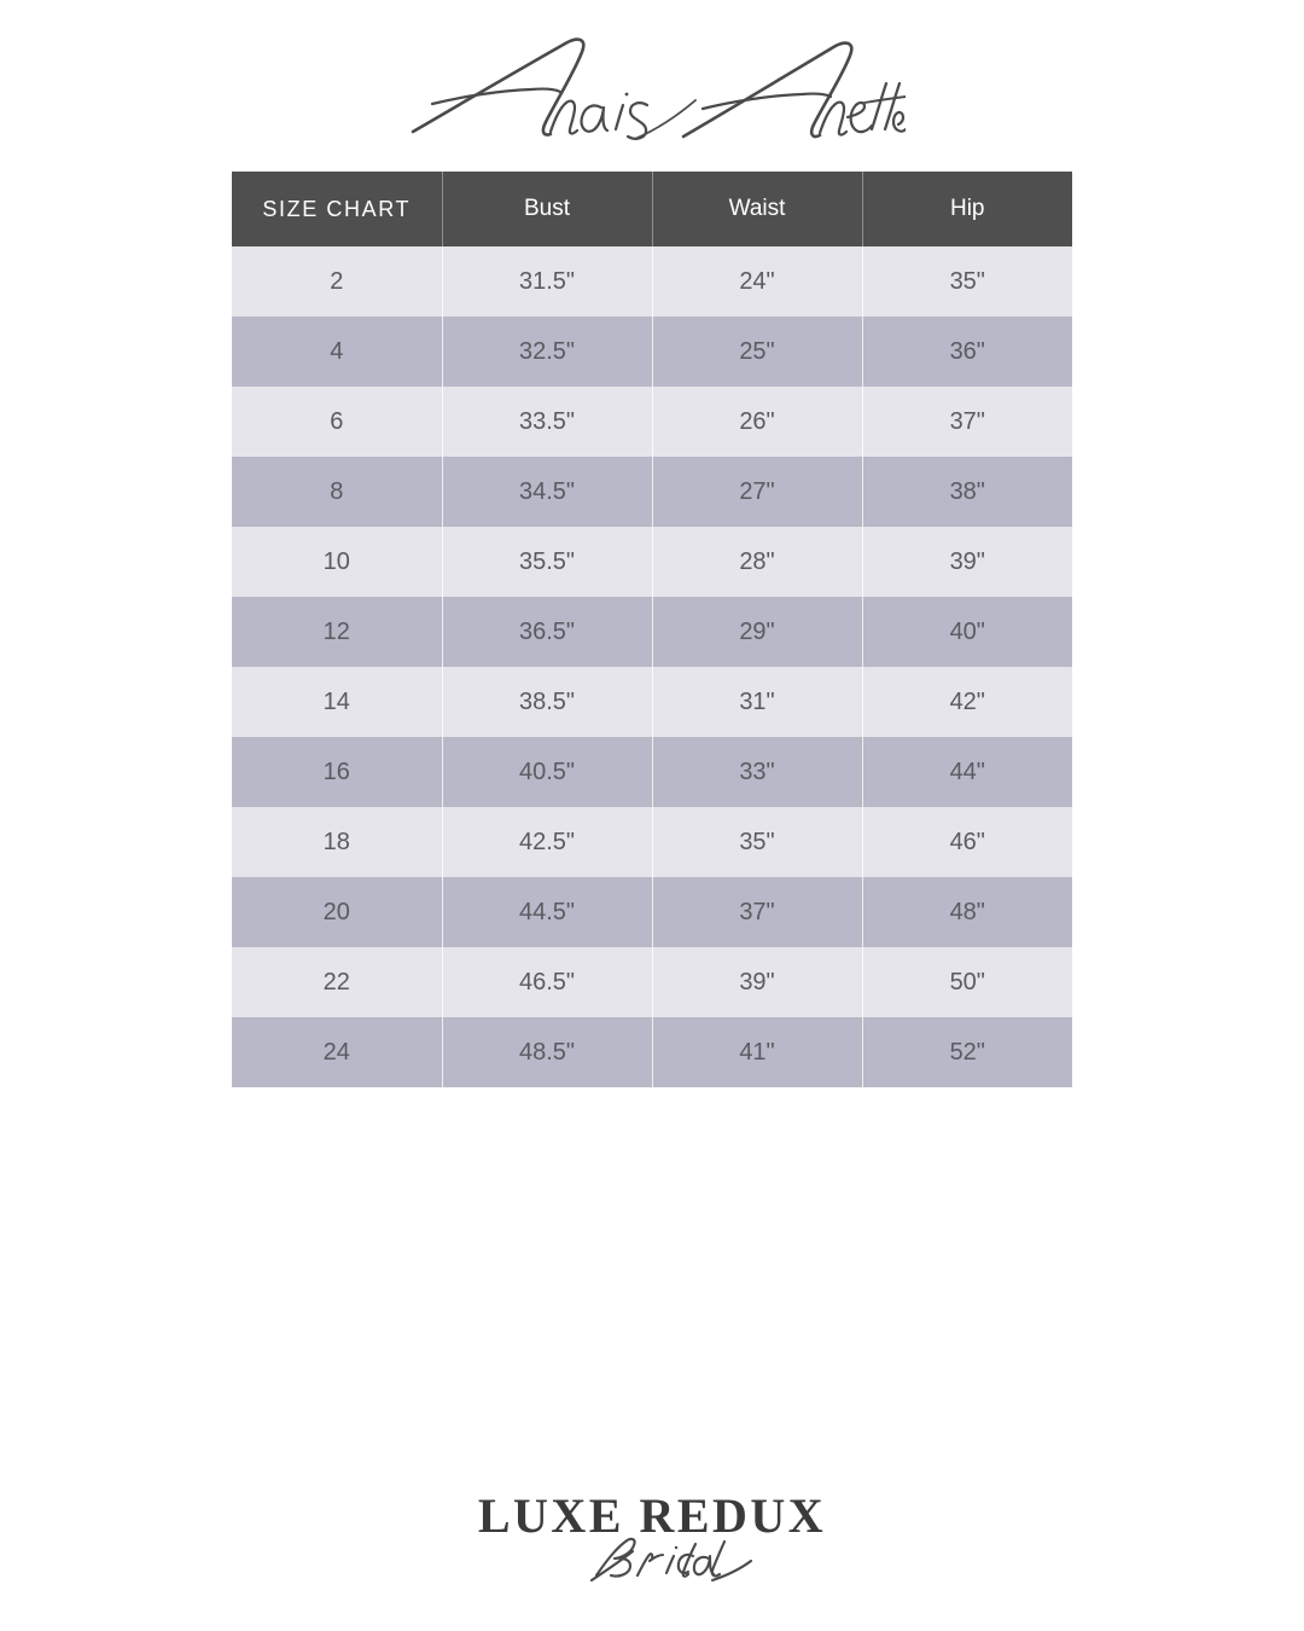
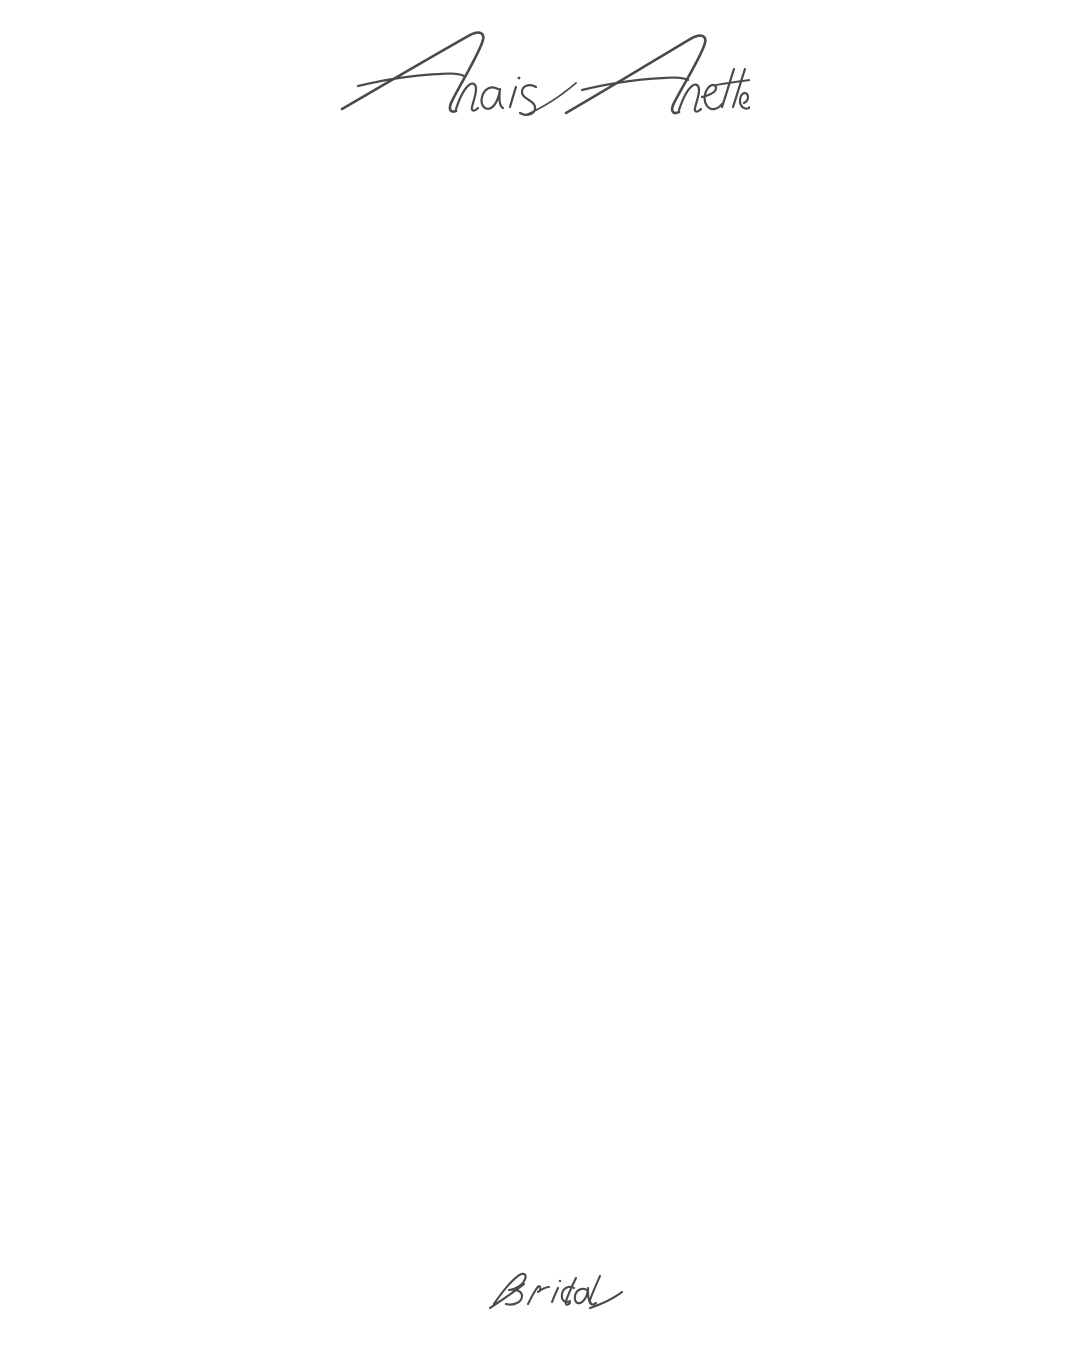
- SIZE CHART	Bust	Waist	Hip
- 2	31.5"	24"	35"
- 4	32.5"	25"	36"
- 6	33.5"	26"	37"
- 8	34.5"	27"	38"
- 10	35.5"	28"	39"
- 12	36.5"	29"	40"
- 14	38.5"	31"	42"
- 16	40.5"	33"	44"
- 18	42.5"	35"	46"
- 20	44.5"	37"	48"
- 22	46.5"	39"	50"
- 24	48.5"	41"	52"
- LUXE REDUX
